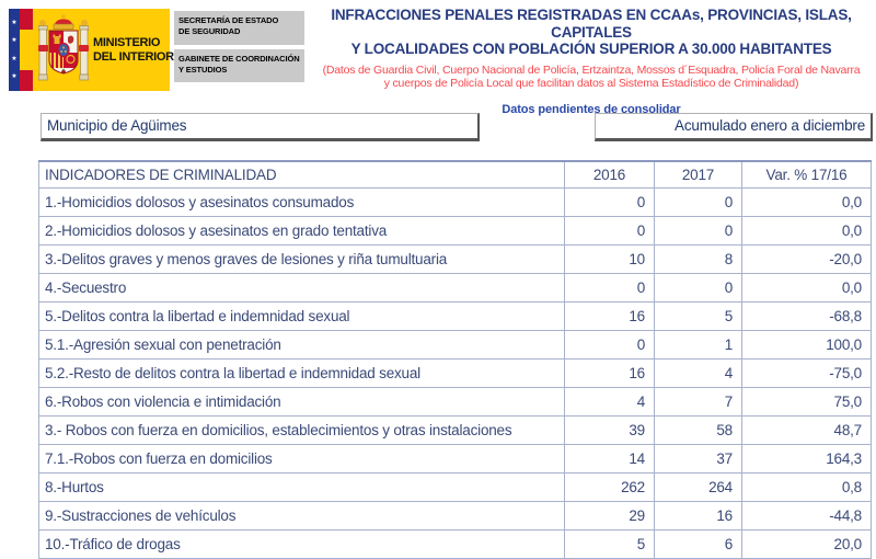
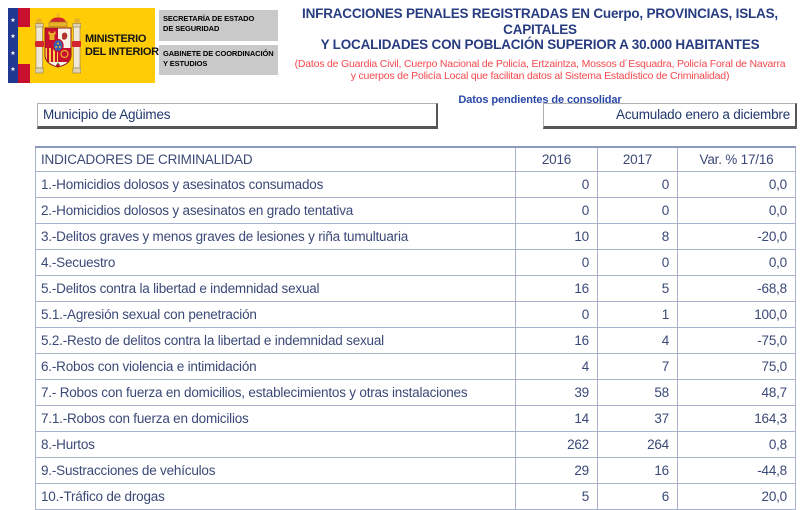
  MINISTERIO
  DEL INTERIOR
  SECRETARÍA DE ESTADO
  DE SEGURIDAD
  GABINETE DE COORDINACIÓN
  Y ESTUDIOS
- INFRACCIONES PENALES REGISTRADAS EN CCAAs, PROVINCIAS, ISLAS, CAPITALES
+ INFRACCIONES PENALES REGISTRADAS EN Cuerpo, PROVINCIAS, ISLAS, CAPITALES
  Y LOCALIDADES CON POBLACIÓN SUPERIOR A 30.000 HABITANTES
  (Datos de Guardia Civil, Cuerpo Nacional de Policía, Ertzaintza, Mossos d´Esquadra, Policía Foral de Navarra
  y cuerpos de Policía Local que facilitan datos al Sistema Estadístico de Criminalidad)
  Datos pendientes de consolidar
  Municipio de Agüimes
  Acumulado enero a diciembre
  INDICADORES DE CRIMINALIDAD	2016	2017	Var. % 17/16
  1.-Homicidios dolosos y asesinatos consumados	0	0	0,0
  2.-Homicidios dolosos y asesinatos en grado tentativa	0	0	0,0
  3.-Delitos graves y menos graves de lesiones y riña tumultuaria	10	8	-20,0
  4.-Secuestro	0	0	0,0
  5.-Delitos contra la libertad e indemnidad sexual	16	5	-68,8
  5.1.-Agresión sexual con penetración	0	1	100,0
  5.2.-Resto de delitos contra la libertad e indemnidad sexual	16	4	-75,0
  6.-Robos con violencia e intimidación	4	7	75,0
- 3.- Robos con fuerza en domicilios, establecimientos y otras instalaciones	39	58	48,7
+ 7.- Robos con fuerza en domicilios, establecimientos y otras instalaciones	39	58	48,7
  7.1.-Robos con fuerza en domicilios	14	37	164,3
  8.-Hurtos	262	264	0,8
  9.-Sustracciones de vehículos	29	16	-44,8
  10.-Tráfico de drogas	5	6	20,0
